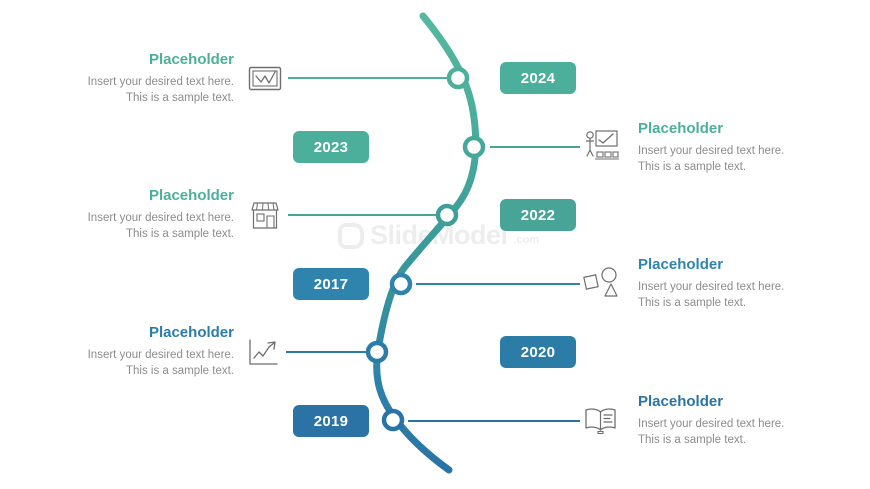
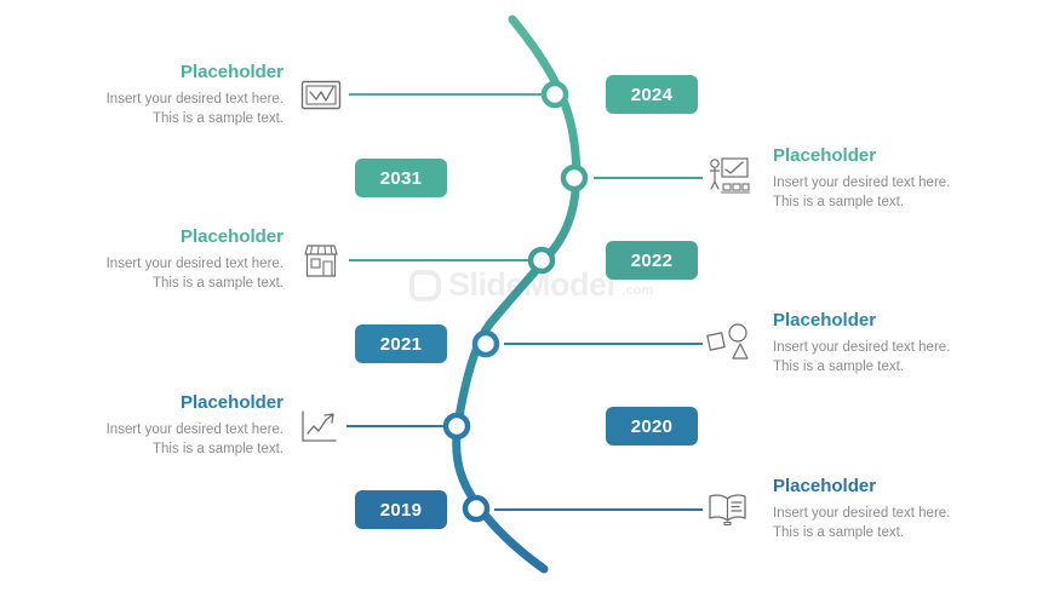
  SlideModel
  Placeholder
  Insert your desired text here.
  This is a sample text.
  2024
- 2023
+ 2031
  Placeholder
  Insert your desired text here.
  This is a sample text.
  Placeholder
  Insert your desired text here.
  This is a sample text.
  2022
- 2017
+ 2021
  Placeholder
  Insert your desired text here.
  This is a sample text.
  Placeholder
  Insert your desired text here.
  This is a sample text.
  2020
  2019
  Placeholder
  Insert your desired text here.
  This is a sample text.
